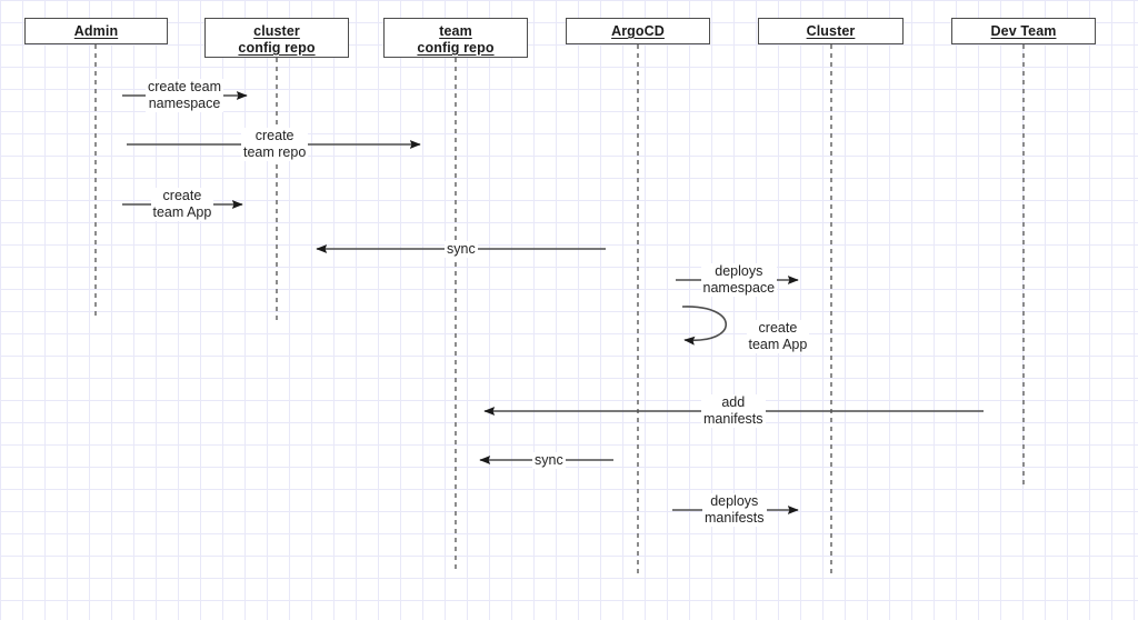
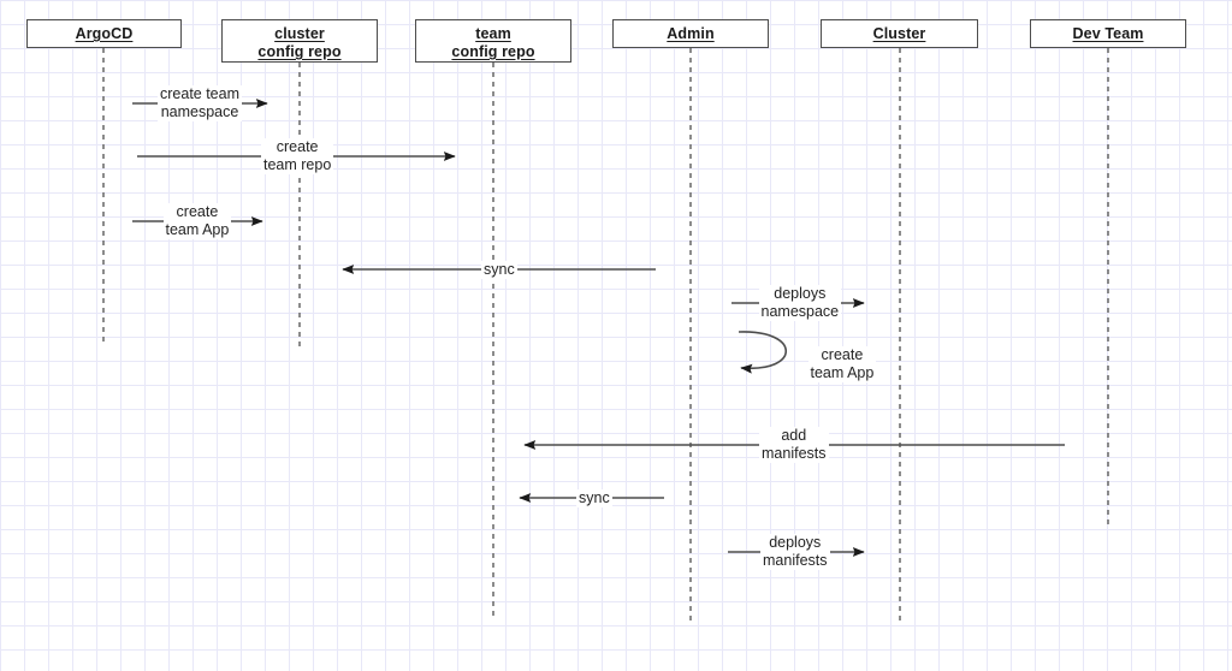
- Admin
+ ArgoCD
  cluster
  config repo
  team
  config repo
- ArgoCD
+ Admin
  Cluster
  Dev Team
  create team
  namespace
  create
  team repo
  create
  team App
  sync
  deploys
  namespace
  create
  team App
  add
  manifests
  sync
  deploys
  manifests
